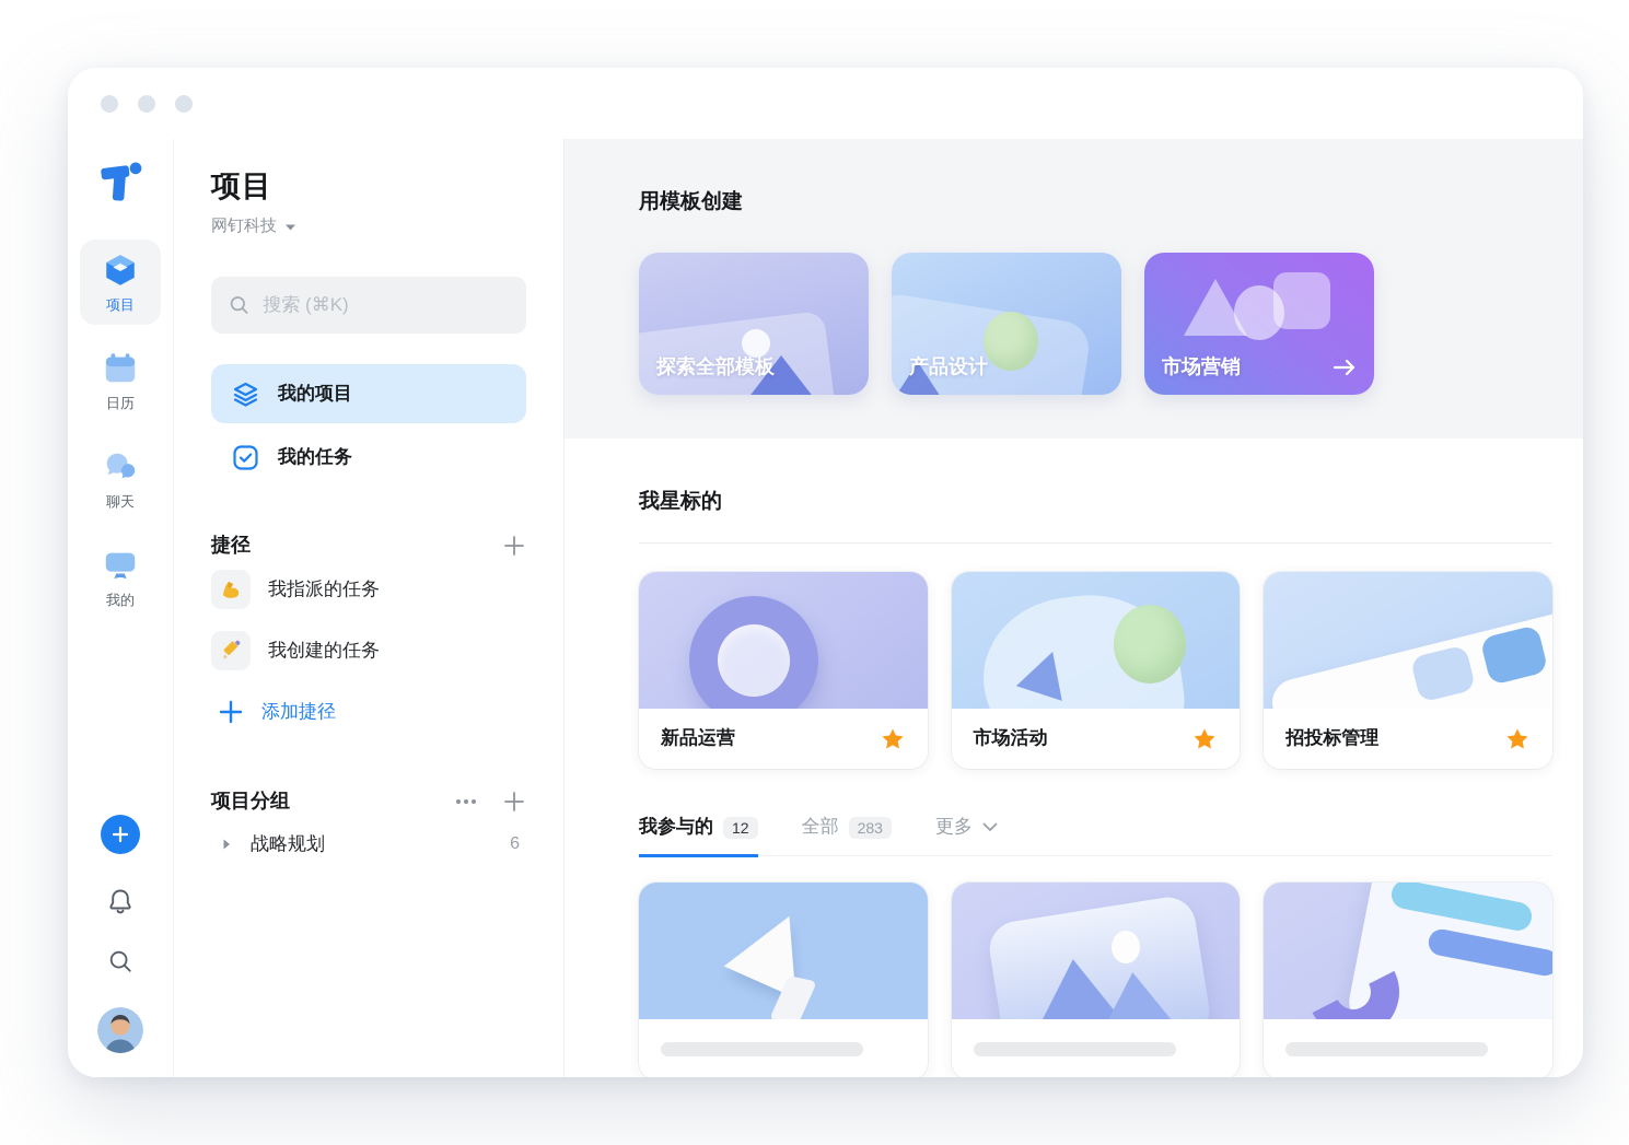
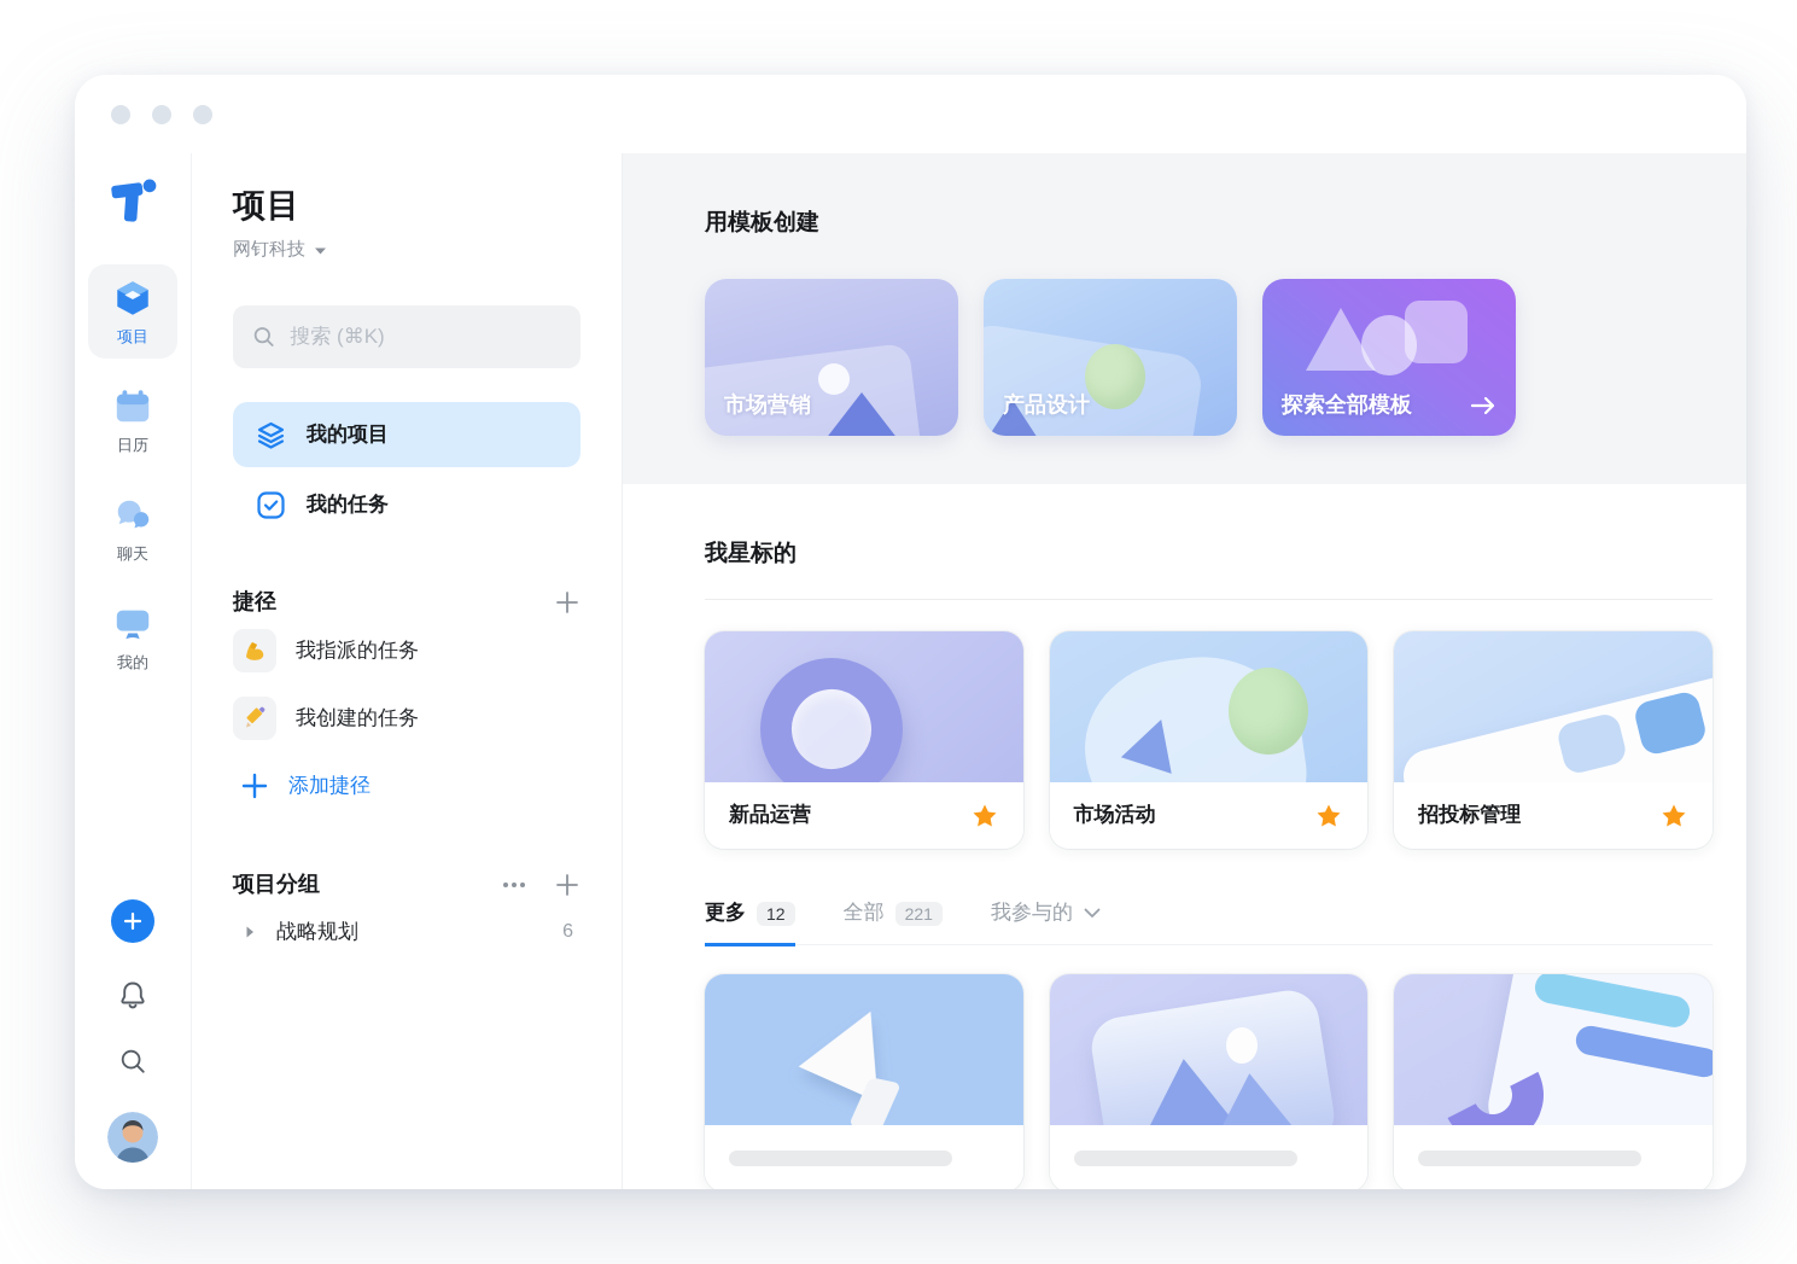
  项目
  日历
  聊天
  我的
  项目
  网钉科技
  搜索 (⌘K)
  我的项目
  我的任务
  捷径
  我指派的任务
  我创建的任务
  添加捷径
  项目分组
  战略规划
  6
  用模板创建
- 探索全部模板
+ 市场营销
  产品设计
- 市场营销
+ 探索全部模板
  我星标的
  新品运营
  市场活动
  招投标管理
- 我参与的
+ 更多
  12
  全部
- 283
+ 221
- 更多
+ 我参与的
